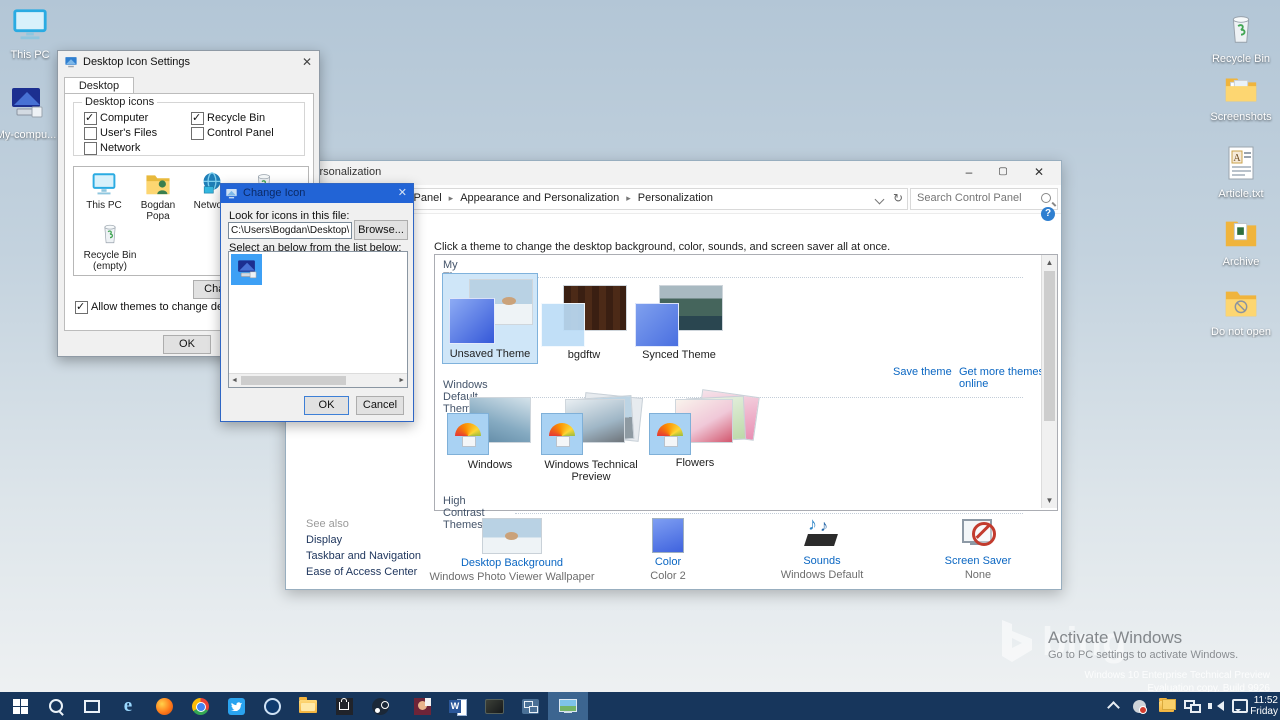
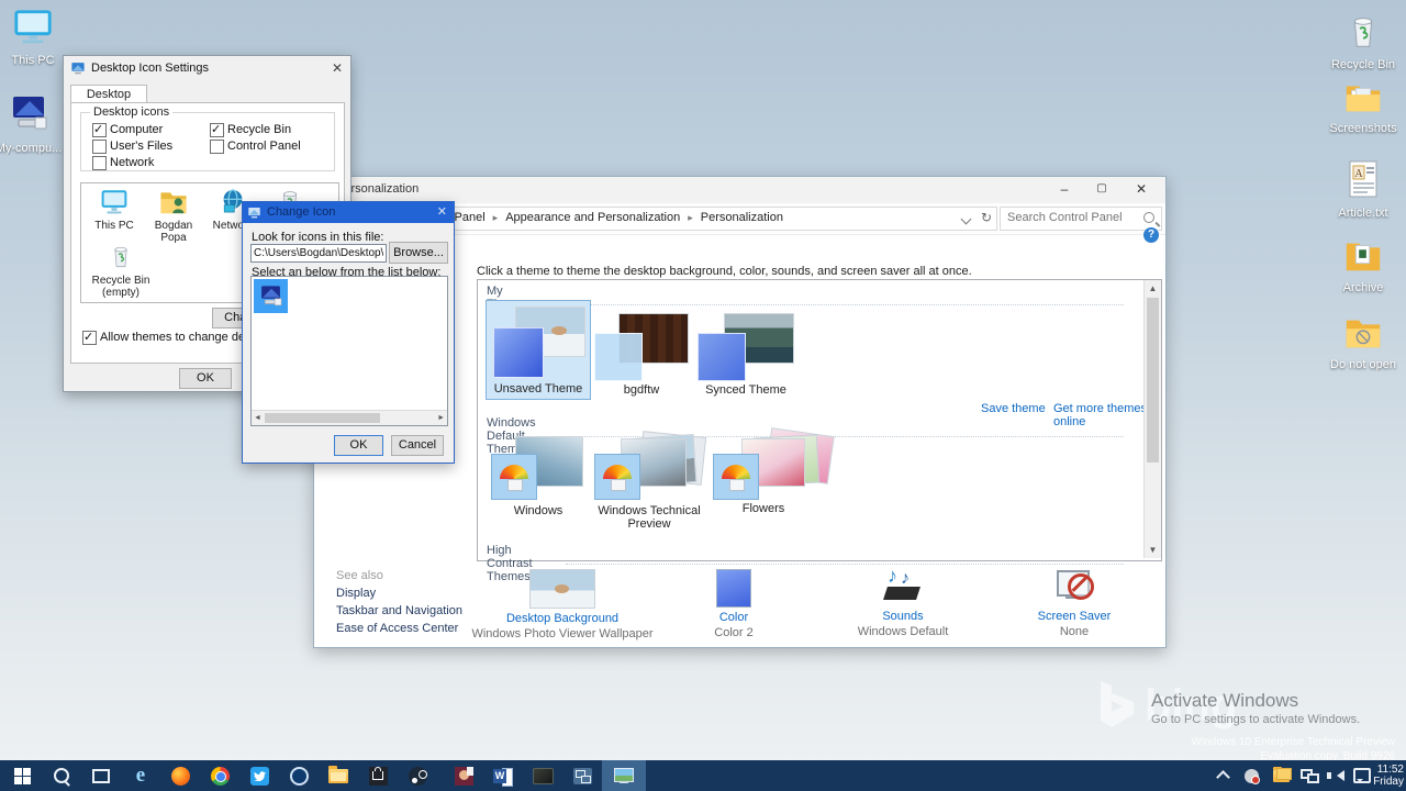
  This PC
  My-compu...
  Recycle Bin
  Screenshots
  A
  Article.txt
  Archive
  Do not open
  rsonalization
  –
  ▢
  ✕
  Appearance and Personalization
  Personalization
  ↻
  Search Control Panel
  ?
- Click a theme to change the desktop background, color, sounds, and screen saver all at once.
+ Click a theme to theme the desktop background, color, sounds, and screen saver all at once.
  Unsaved Theme
  bgdftw
  Synced Theme
  Save theme
  Get more theme online
  Windows
  Windows Technical Preview
  Flowers
  High Contrast Themes
  ▲
  ▼
  See also
  Display
  Taskbar and Navigation
  Ease of Access Center
  Desktop Background
  Windows Photo Viewer Wallpaper
  Color
  Color 2
  ♪
  ♪
  Sounds
  Windows Default
  Screen Saver
  None
  Desktop Icon Settings
  ✕
  Desktop icons
  Computer
  Recycle Bin
  User's Files
  Control Panel
  Network
  This PC
  Bogdan Popa
  Recycle Bin
  (empty)
  OK
  Change Icon
  ✕
  Look for icons in this file:
  C:\Users\Bogdan\Desktop\
  Browse...
  Select an below from the list below:
  OK
  Cancel
  bing
  Activate Windows
  Go to PC settings to activate Windows.
  Evaluation copy. Build 9926
  e
  W
  11:52
  Friday
